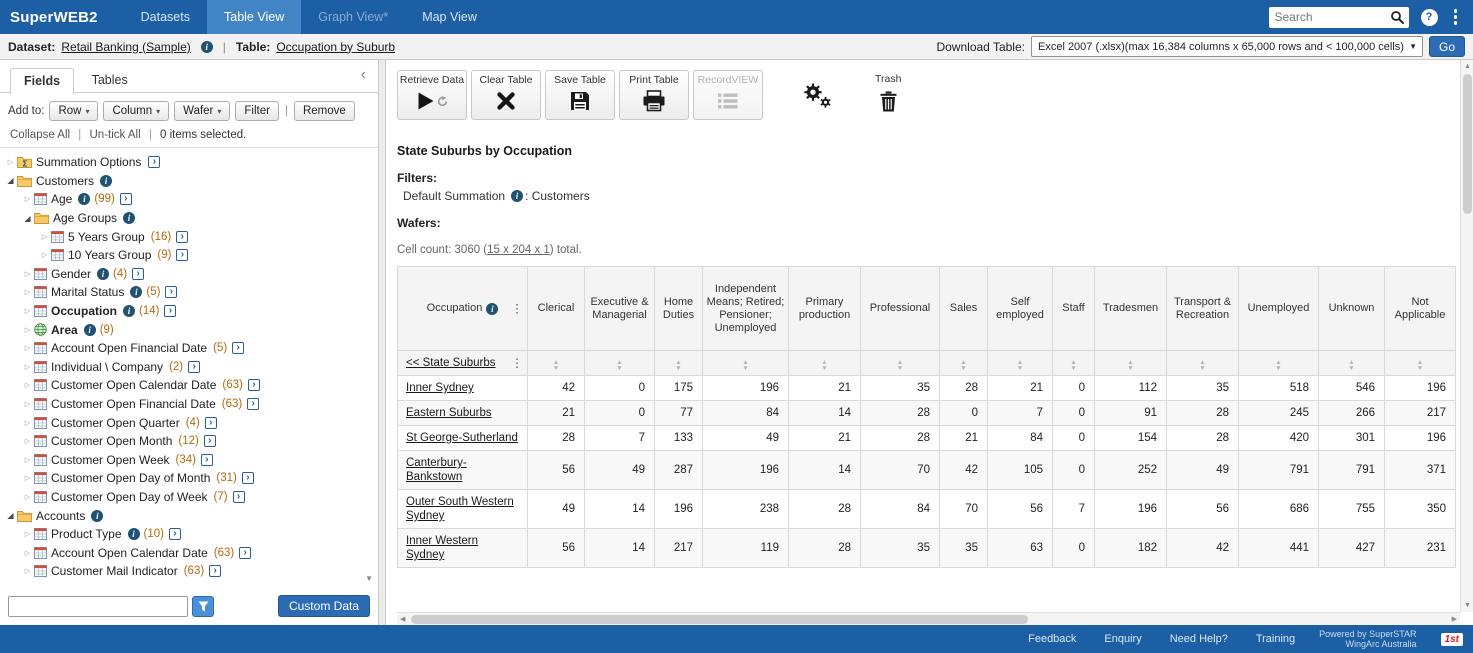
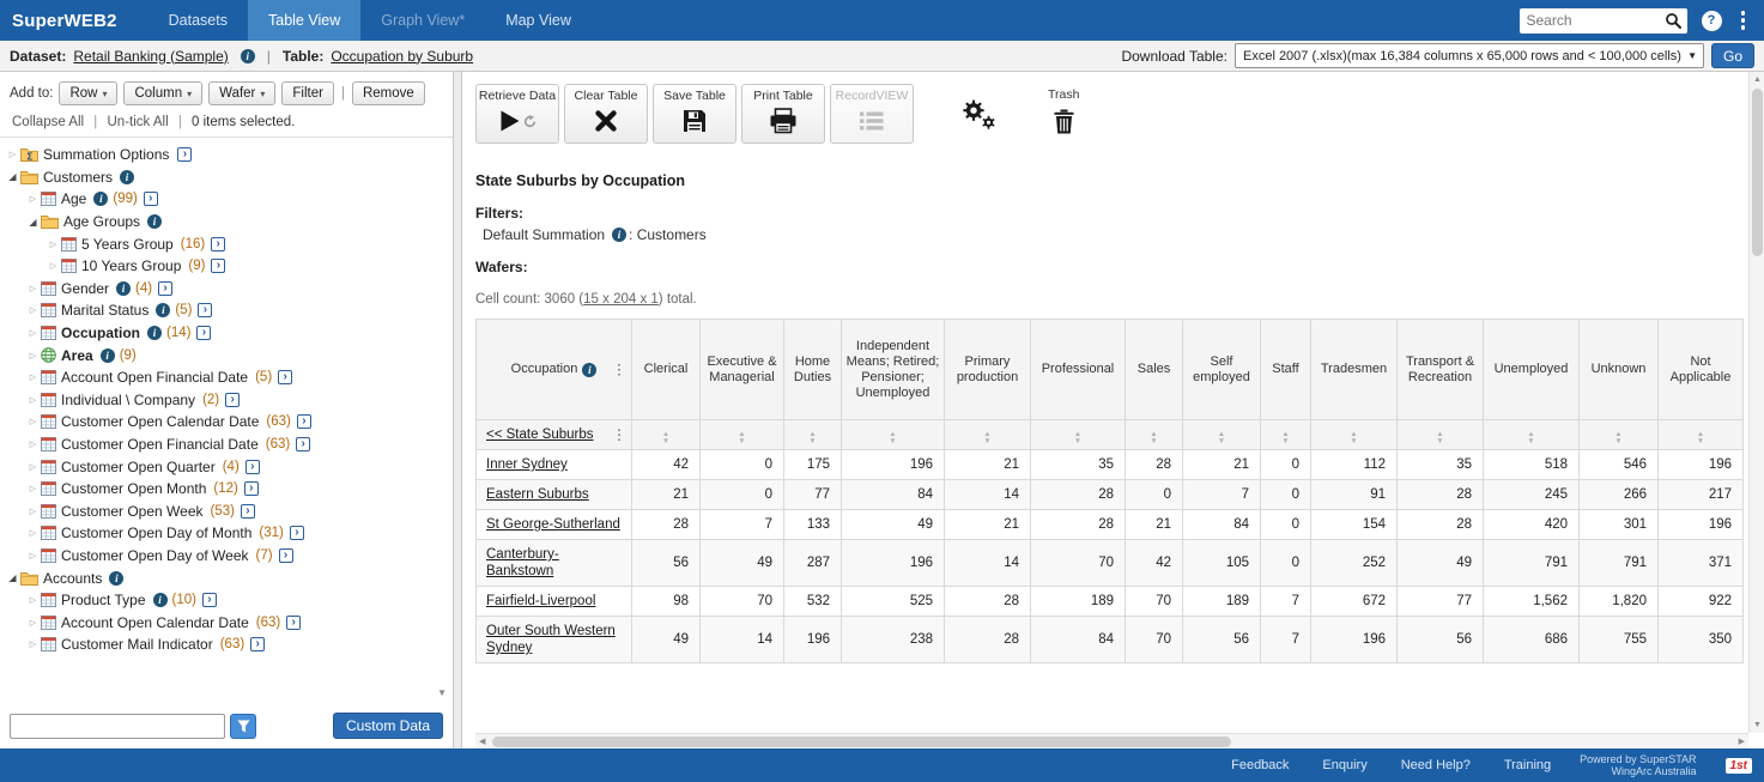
  SuperWEB2
  Datasets
  Table View
  Graph View*
  Map View
  Search
  ?
  Dataset:
  Retail Banking (Sample)
  i
  |
  Table:
  Occupation by Suburb
  Download Table:
  Excel 2007 (.xlsx)(max 16,384 columns x 65,000 rows and < 100,000 cells)
  ▼
  Go
- Fields Tables
- ‹
  Add to:
  Row
  ▾
  Column
  ▾
  Wafer
  ▾
  Filter
  |
  Remove
  Collapse All | Un-tick All | 0 items selected.
  Σ
  Summation Options
  ›
  ◢
  Customers
  i
  Age
  i
  (99)
  ›
  ◢
  Age Groups
  i
  5 Years Group
  (16)
  ›
  10 Years Group
  (9)
  ›
  Gender
  i
  (4)
  ›
  Marital Status
  i
  (5)
  ›
  Occupation
  i
  (14)
  ›
  Area
  i
  (9)
  Account Open Financial Date
  (5)
  ›
  Individual \ Company
  (2)
  ›
  Customer Open Calendar Date
  (63)
  ›
  Customer Open Financial Date
  (63)
  ›
  Customer Open Quarter
  (4)
  ›
  Customer Open Month
  (12)
  ›
  Customer Open Week
- (34)
+ (53)
  ›
  Customer Open Day of Month
  (31)
  ›
  Customer Open Day of Week
  (7)
  ›
  ◢
  Accounts
  i
  Product Type
  i
  (10)
  ›
  Account Open Calendar Date
  (63)
  ›
  Customer Mail Indicator
  (63)
  ›
  ▼
  Custom Data
  Retrieve Data
  Clear Table
  Save Table
  Print Table
  RecordVIEW
  Trash
  State Suburbs by Occupation
  Filters:
  Default Summation
  i
  : Customers
  Wafers:
  Cell count: 3060 (15 x 204 x 1) total.
  Occupation i ⋮	Clerical	Executive & Managerial	Home Duties	Independent Means; Retired; Pensioner; Unemployed	Primary production	Professional	Sales	Self employed	Staff	Tradesmen	Transport & Recreation	Unemployed	Unknown	Not Applicable
  Inner Sydney	42	0	175	196	21	35	28	21	0	112	35	518	546	196
  Eastern Suburbs	21	0	77	84	14	28	0	7	0	91	28	245	266	217
  St George-Sutherland	28	7	133	49	21	28	21	84	0	154	28	420	301	196
  Canterbury-Bankstown	56	49	287	196	14	70	42	105	0	252	49	791	791	371
+ Fairfield-Liverpool	98	70	532	525	28	189	70	189	7	672	77	1,562	1,820	922
  Outer South Western Sydney	49	14	196	238	28	84	70	56	7	196	56	686	755	350
- Inner Western Sydney	56	14	217	119	28	35	35	63	0	182	42	441	427	231
  Feedback
  Enquiry
  Need Help?
  Training
  Powered by SuperSTAR
  WingArc Australia
  1st
